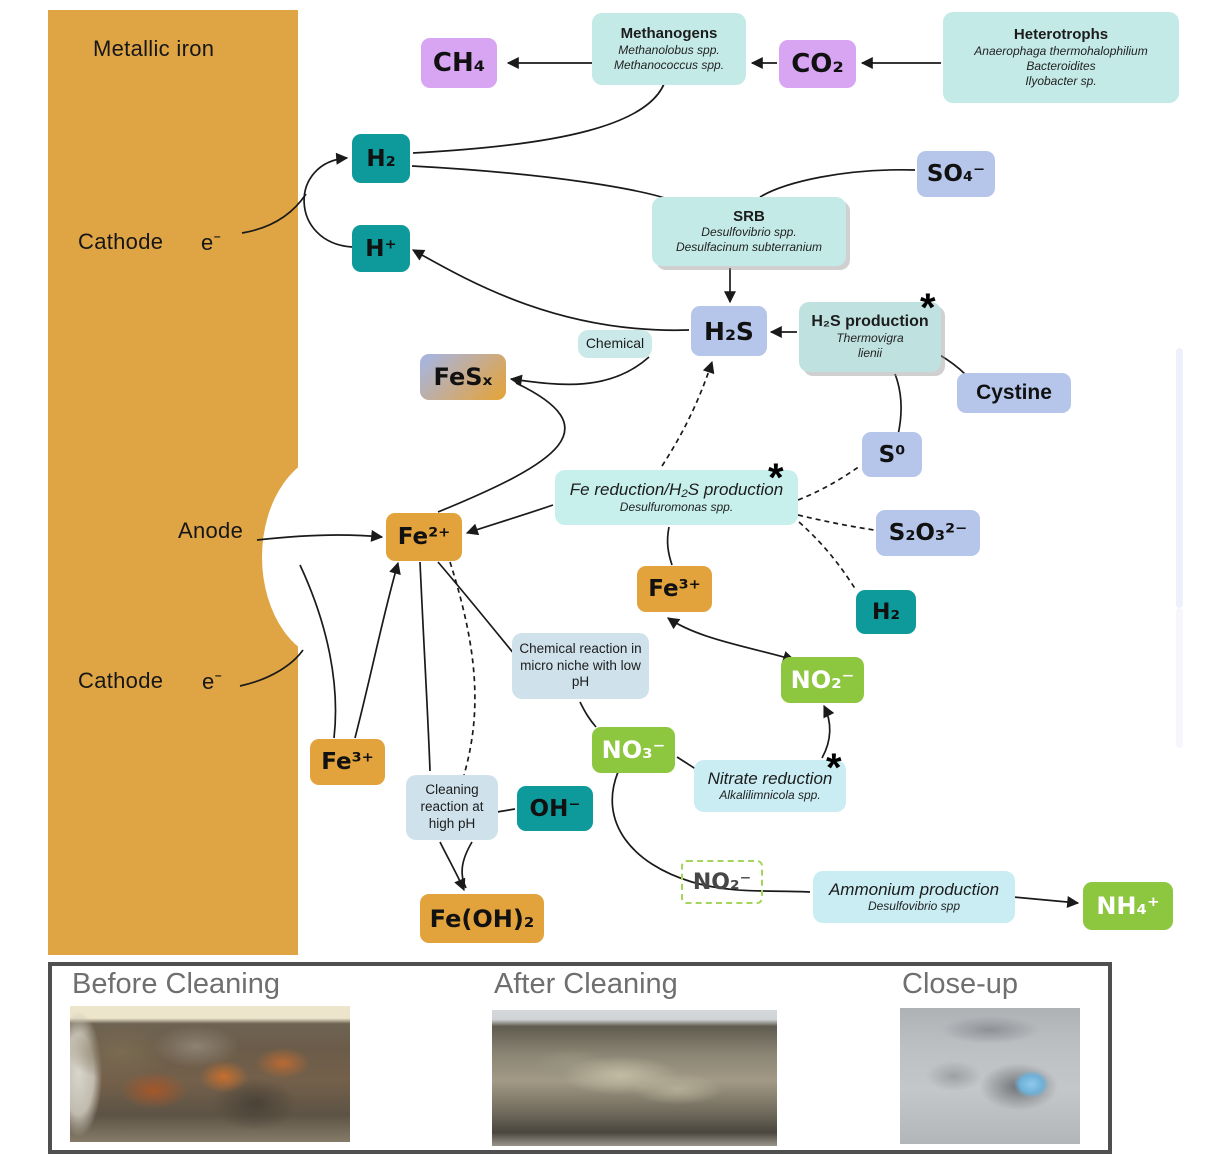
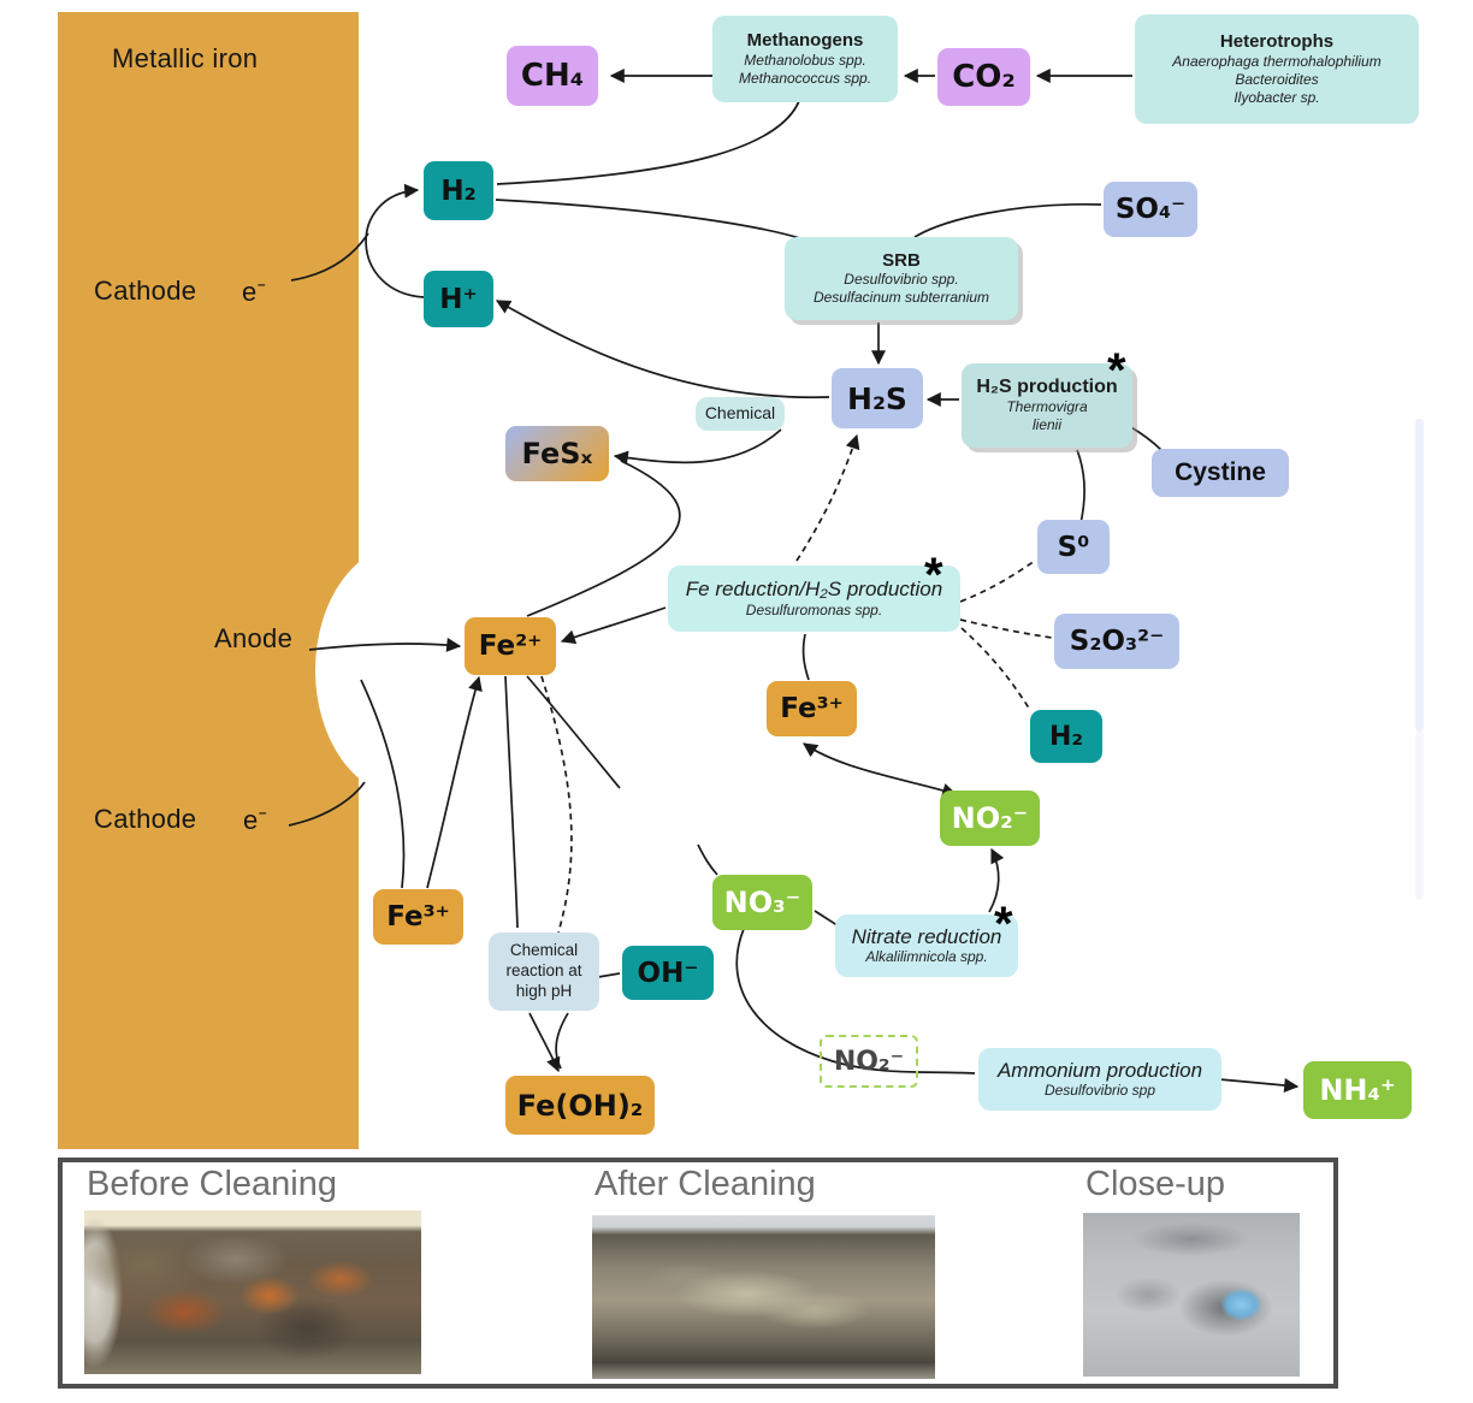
  Metallic iron
  Cathode
  e⁻
  Anode
  Cathode
  e⁻
  CH₄
  CO₂
  H₂
  H⁺
  SO₄⁻
  H₂S
  Cystine
  FeSₓ
  S⁰
  S₂O₃²⁻
  Fe²⁺
  Fe³⁺
  H₂
  NO₂⁻
  NO₃⁻
  OH⁻
  Fe³⁺
  Fe(OH)₂
  NO₂⁻
  NH₄⁺
  Methanogens
  Methanolobus spp.
  Methanococcus spp.
  Heterotrophs
  Anaerophaga thermohalophilium
  Bacteroidites
  Ilyobacter sp.
  SRB
  Desulfovibrio spp.
  Desulfacinum subterranium
  H₂S production
  Thermovigra
  lienii
  Fe reduction/H₂S production
  Desulfuromonas spp.
  Nitrate reduction
  Alkalilimnicola spp.
  Ammonium production
  Desulfovibrio spp
  *
  *
  *
  Chemical
- Chemical reaction in micro niche with low pH
- Cleaning reaction at high pH
+ Chemical reaction at high pH
  Before Cleaning
  After Cleaning
  Close-up
